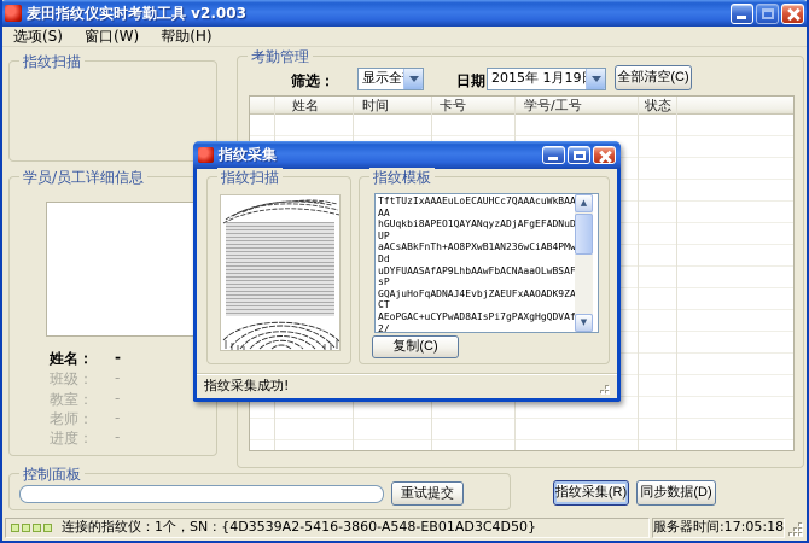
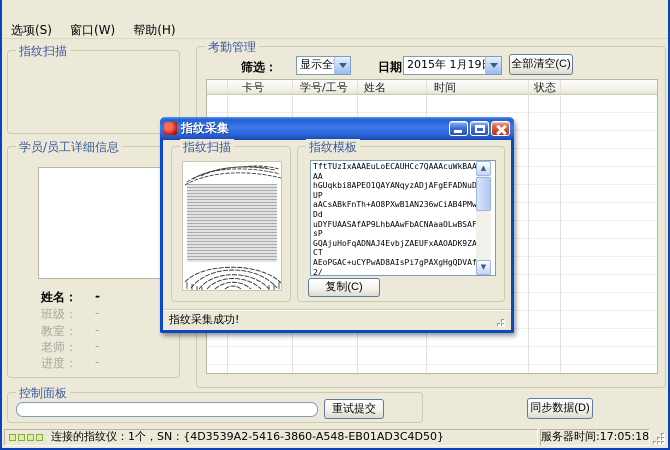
- 麦田指纹仪实时考勤工具 v2.003
  选项(S)
  窗口(W)
  帮助(H)
  指纹扫描
  学员/员工详细信息
  姓名：
  -
  班级：
  -
  教室：
  -
  老师：
  -
  进度：
  -
  考勤管理
  筛选：
  显示全
  2015年 1月19
  全部清空(C)
- 姓名
+ 卡号
- 时间
+ 学号/工号
- 卡号
+ 姓名
- 学号/工号
+ 时间
  状态
  控制面板
  重试提交
- 指纹采集(R)
  同步数据(D)
  连接的指纹仪：1个，SN：{4D3539A2-5416-3860-A548-EB01AD3C4D50}
  服务器时间:17:05:18
  指纹采集
  指纹扫描
  指纹模板
  TftTUzIxAAAEuLoECAUHCc7QAAAcuWkBAAAA
  hGUqkbi8APEO1QAYANqyzADjAFgEFADNuDUP
  aACsABkFnTh+AO8PXwB1AN236wCiAB4PMwDd
  uDYFUAASAfAP9LhbAAwFbACNAaaOLwBSAFsP
  GQAjuHoFqADNAJ4EvbjZAEUFxAAOADK9ZACT
  AEoPGAC+uCYPwAD8AIsPi7gPAXgHgQDVAf2/
  ▲
  ▼
  复制(C)
  指纹采集成功!
